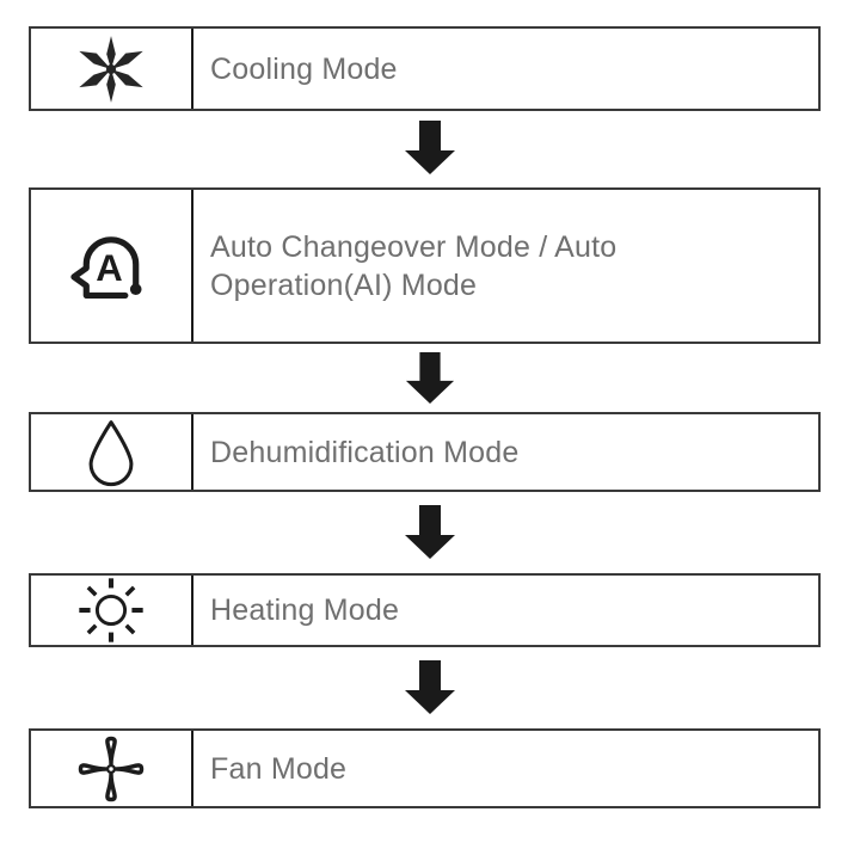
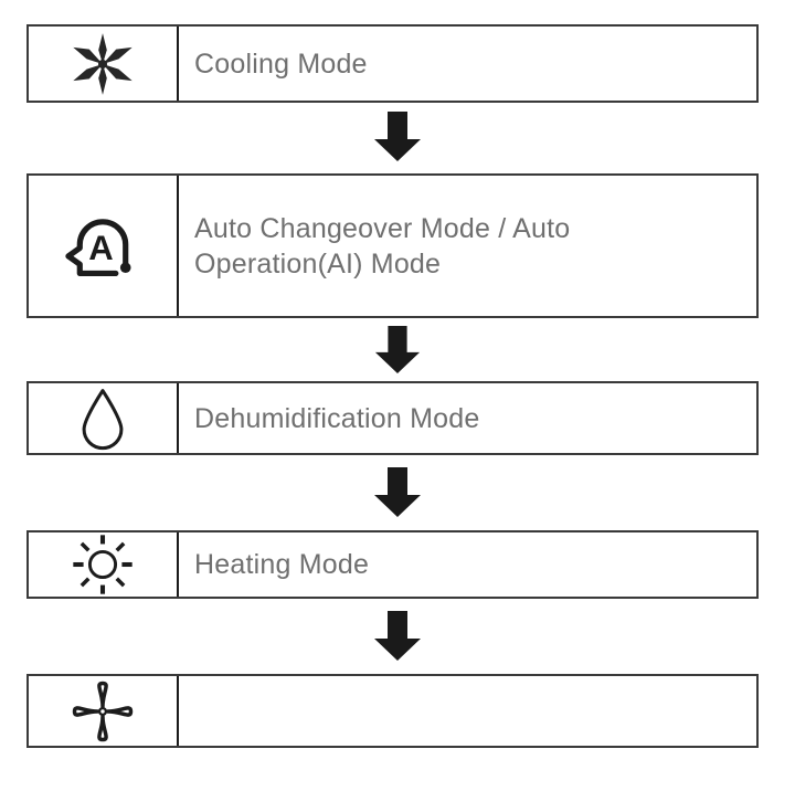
  Cooling Mode
  A
  Auto Changeover Mode / Auto
  Operation(AI) Mode
  Dehumidification Mode
  Heating Mode
- Fan Mode
